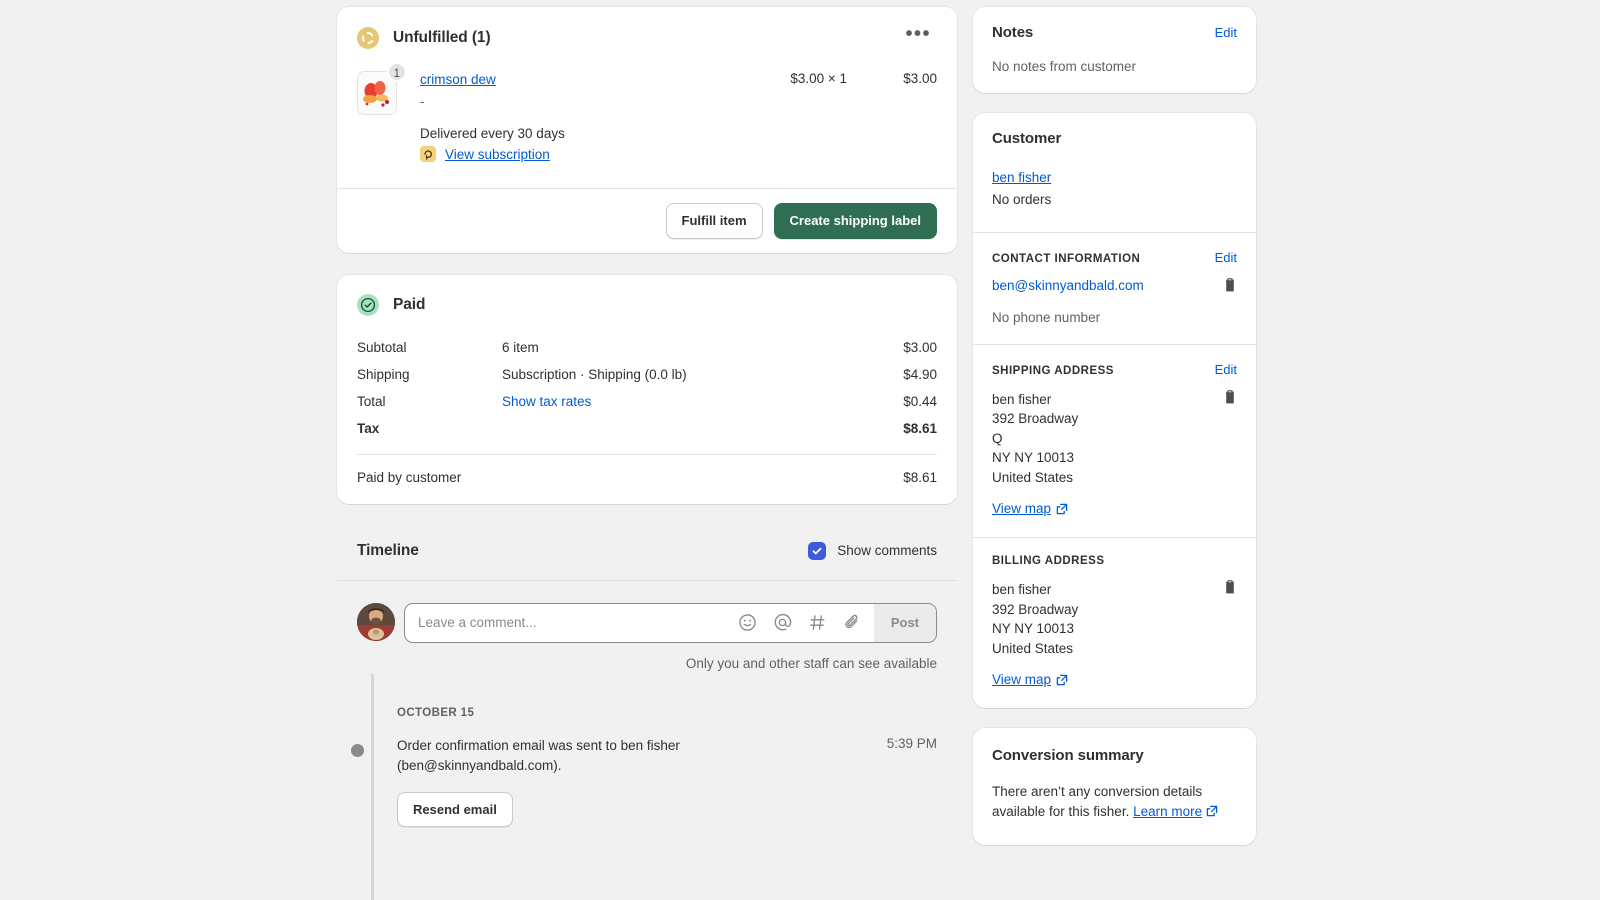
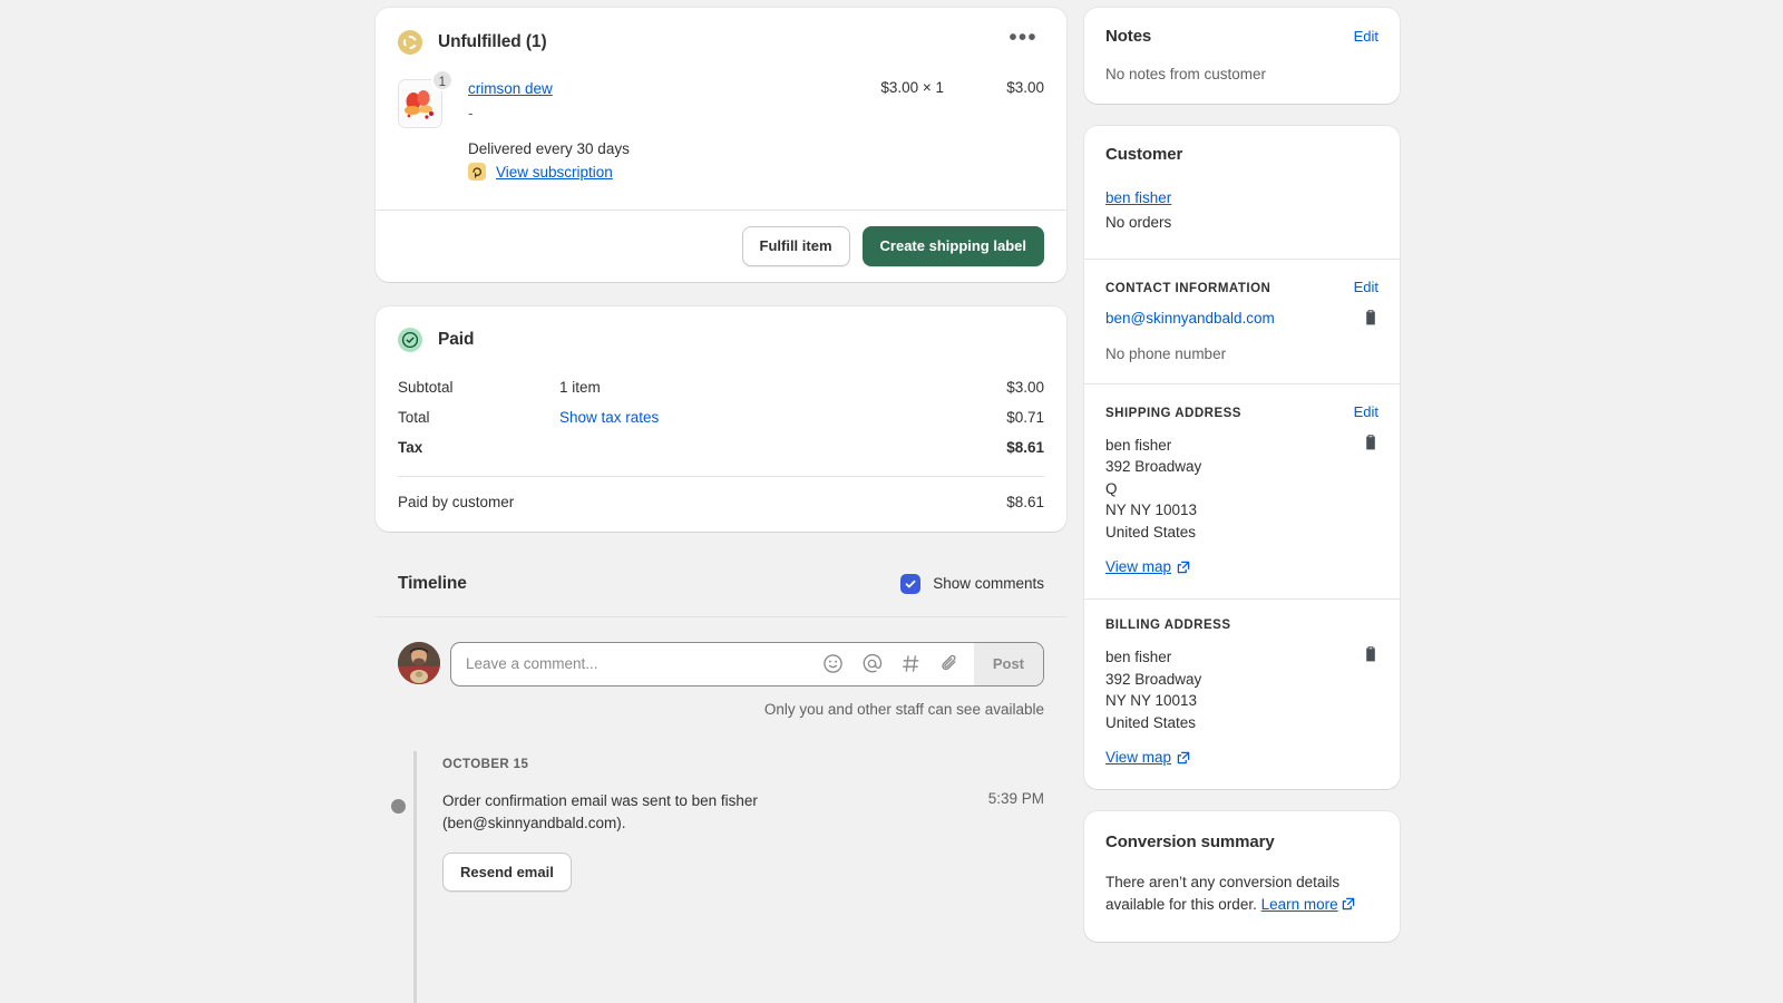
  Unfulfilled (1)
  •••
  1
  crimson dew
  -
  $3.00 × 1
  $3.00
  Delivered every 30 days
  View subscription
  Fulfill item
  Create shipping label
  Paid
  Subtotal
- 6 item
+ 1 item
  $3.00
- Shipping
- Subscription · Shipping (0.0 lb)
- $4.90
  Total
  Show tax rates
- $0.44
+ $0.71
  Tax
  $8.61
  Paid by customer
  $8.61
  Timeline
  Show comments
  Leave a comment...
  Post
  Only you and other staff can see available
  OCTOBER 15
  Order confirmation email was sent to ben fisher (ben@skinnyandbald.com).
  Resend email
  5:39 PM
  Notes
  Edit
  No notes from customer
  Customer
  ben fisher
  No orders
  CONTACT INFORMATION
  Edit
  ben@skinnyandbald.com
  No phone number
  SHIPPING ADDRESS
  Edit
  ben fisher
  392 Broadway
  Q
  NY NY 10013
  United States
  View map
  BILLING ADDRESS
  ben fisher
  392 Broadway
  NY NY 10013
  United States
  View map
  Conversion summary
- There aren’t any conversion details available for this fisher. Learn more
+ There aren’t any conversion details available for this order. Learn more
